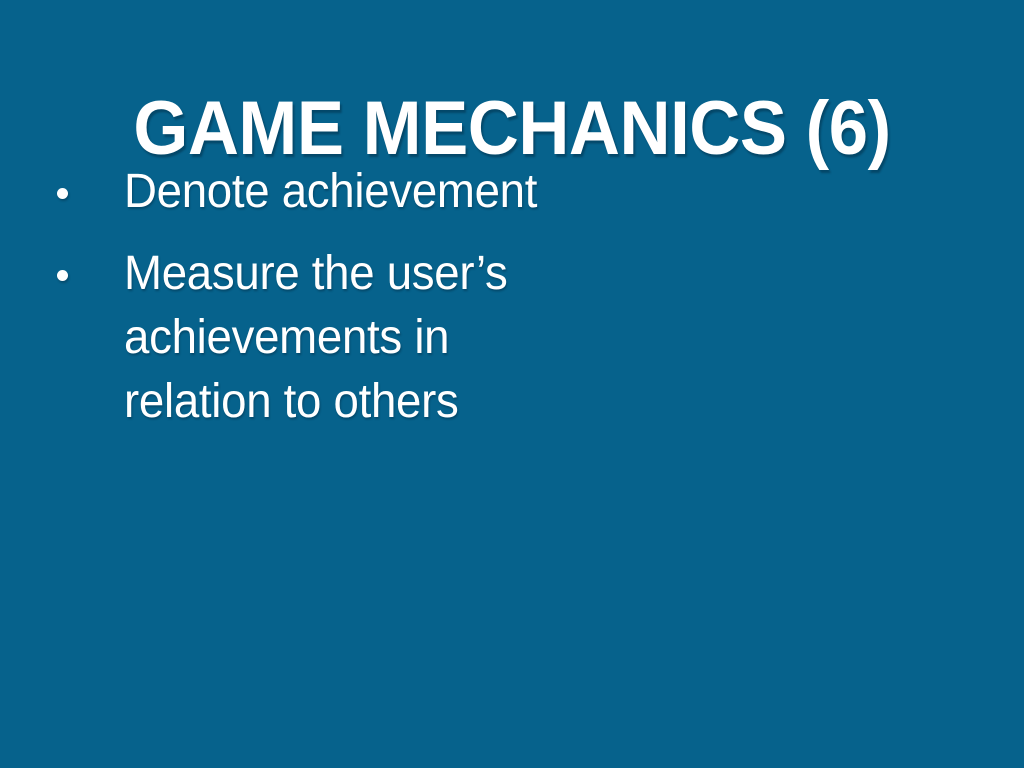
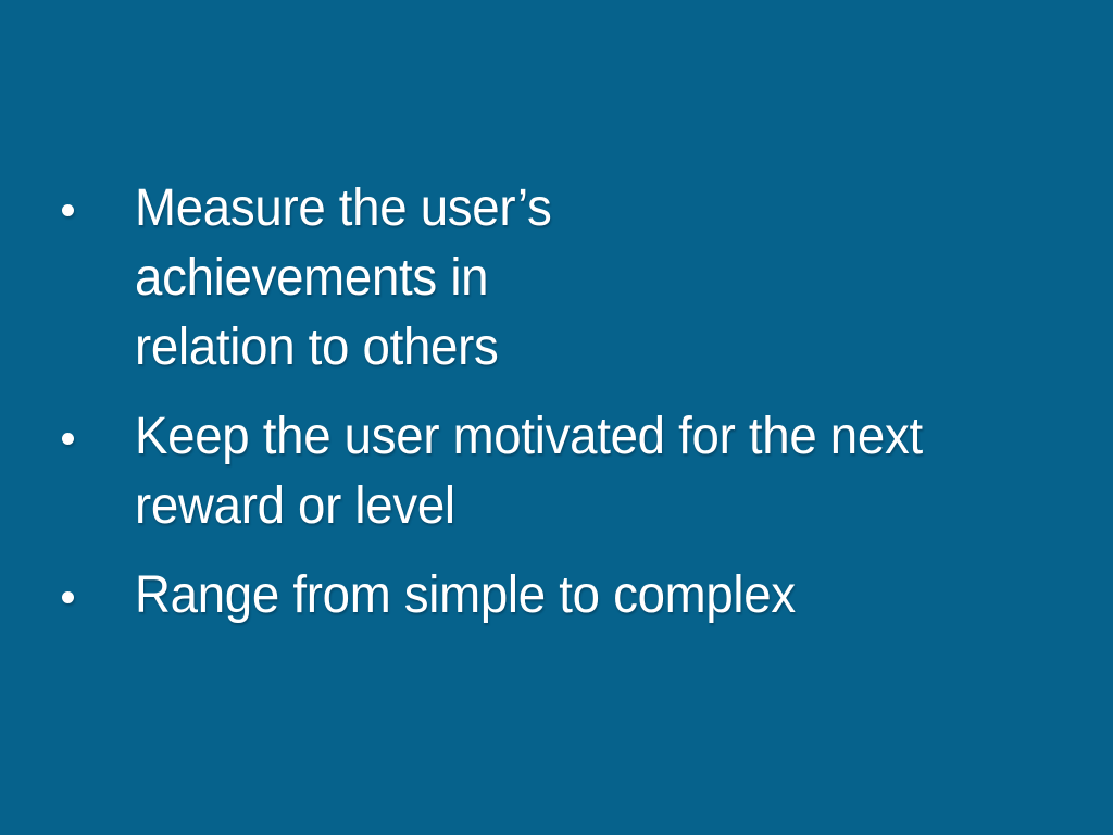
- GAME MECHANICS (6)
- Denote achievement
  Measure the user’s achievements in relation to others
+ Keep the user motivated for the next reward or level
+ Range from simple to complex
